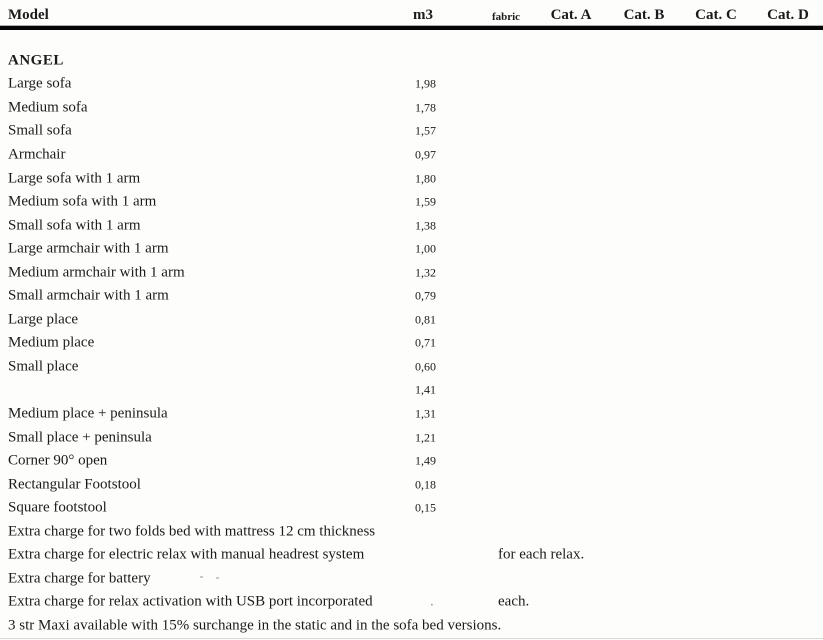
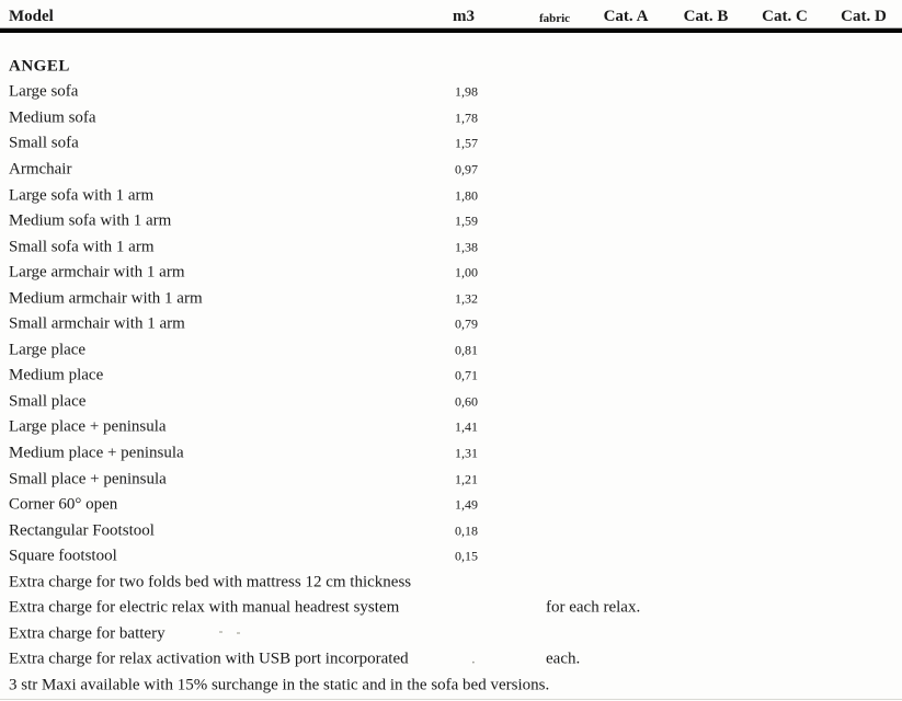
  Model
  m3
  fabric
  Cat. A
  Cat. B
  Cat. C
  Cat. D
  ANGEL
  Large sofa
  1,98
  Medium sofa
  1,78
  Small sofa
  1,57
  Armchair
  0,97
  Large sofa with 1 arm
  1,80
  Medium sofa with 1 arm
  1,59
  Small sofa with 1 arm
  1,38
  Large armchair with 1 arm
  1,00
  Medium armchair with 1 arm
  1,32
  Small armchair with 1 arm
  0,79
  Large place
  0,81
  Medium place
  0,71
  Small place
  0,60
+ Large place + peninsula
  1,41
  Medium place + peninsula
  1,31
  Small place + peninsula
  1,21
- Corner 90° open
+ Corner 60° open
  1,49
  Rectangular Footstool
  0,18
  Square footstool
  0,15
  Extra charge for two folds bed with mattress 12 cm thickness
  Extra charge for electric relax with manual headrest system
  for each relax.
  Extra charge for battery
  Extra charge for relax activation with USB port incorporated
  .
  each.
  3 str Maxi available with 15% surchange in the static and in the sofa bed versions.
